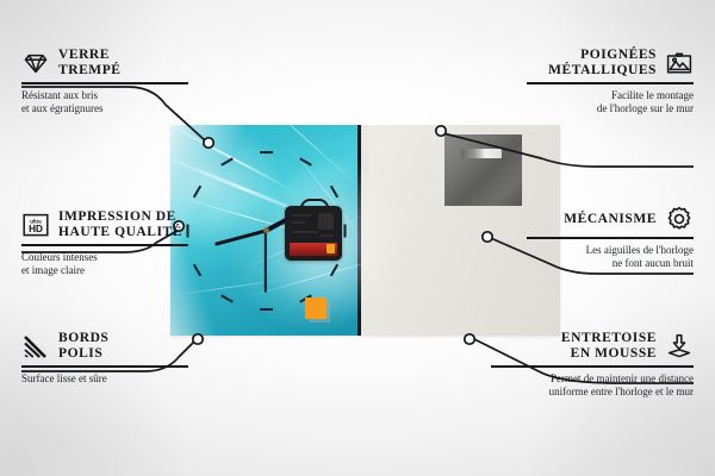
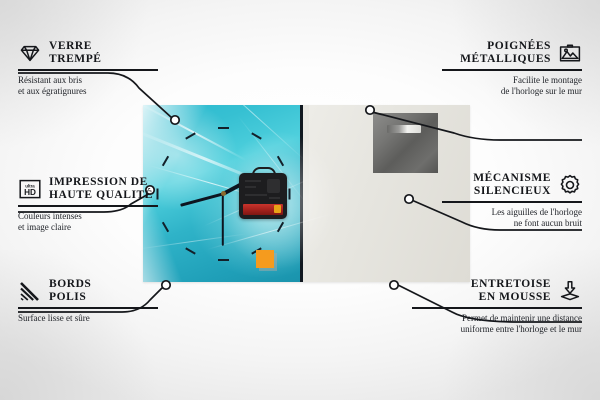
  VERRE
  TREMPÉ
  Résistant aux bris
  et aux égratignures
  HD
  IMPRESSION DE
  HAUTE QUALITÉ
  Couleurs intenses
  et image claire
  BORDS
  POLIS
  Surface lisse et sûre
  POIGNÉES
  MÉTALLIQUES
  Facilite le montage
  de l'horloge sur le mur
  MÉCANISME
+ SILENCIEUX
  Les aiguilles de l'horloge
  ne font aucun bruit
  ENTRETOISE
  EN MOUSSE
  Permet de maintenir une distance
  uniforme entre l'horloge et le mur
